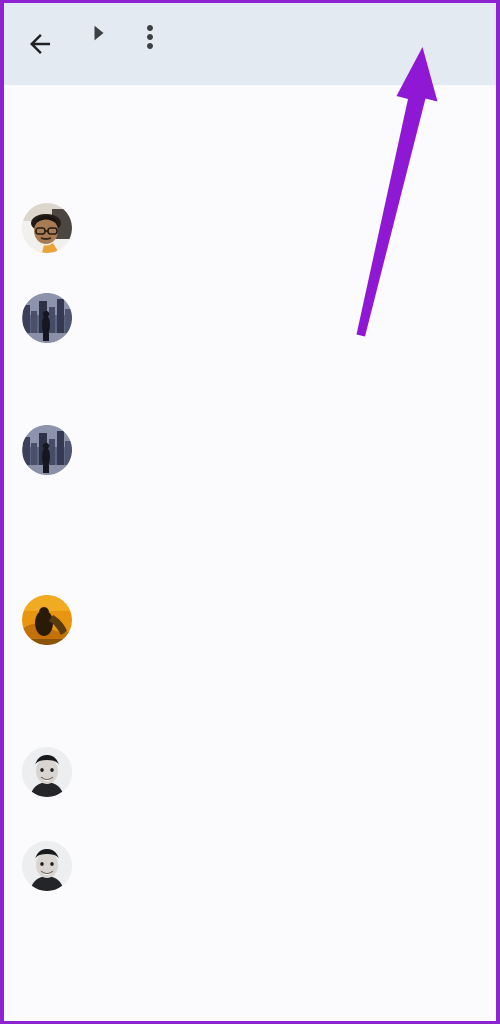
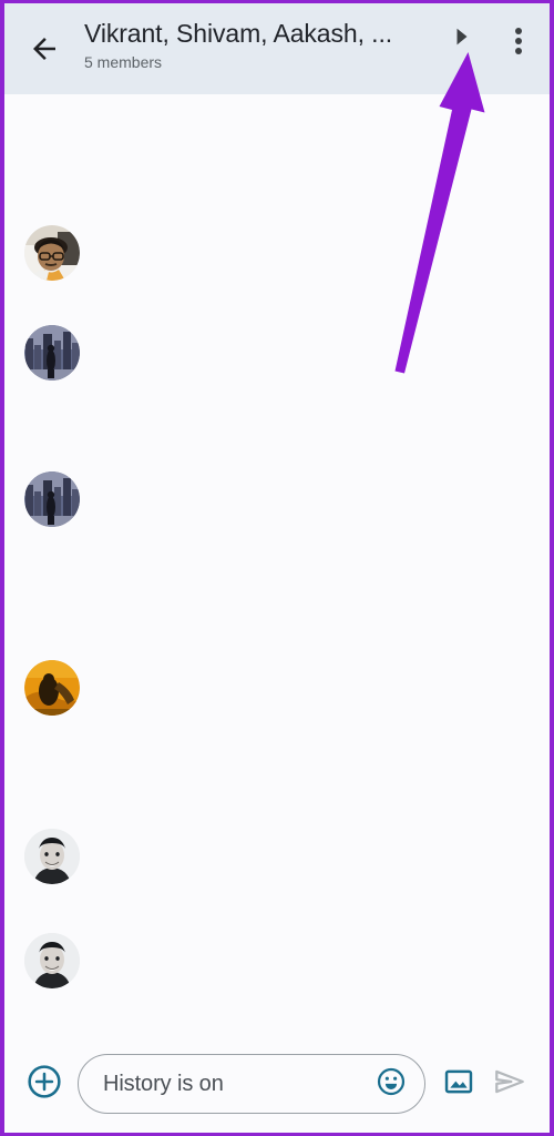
+ Vikrant, Shivam, Aakash, ...
+ 5 members
+ History is on
